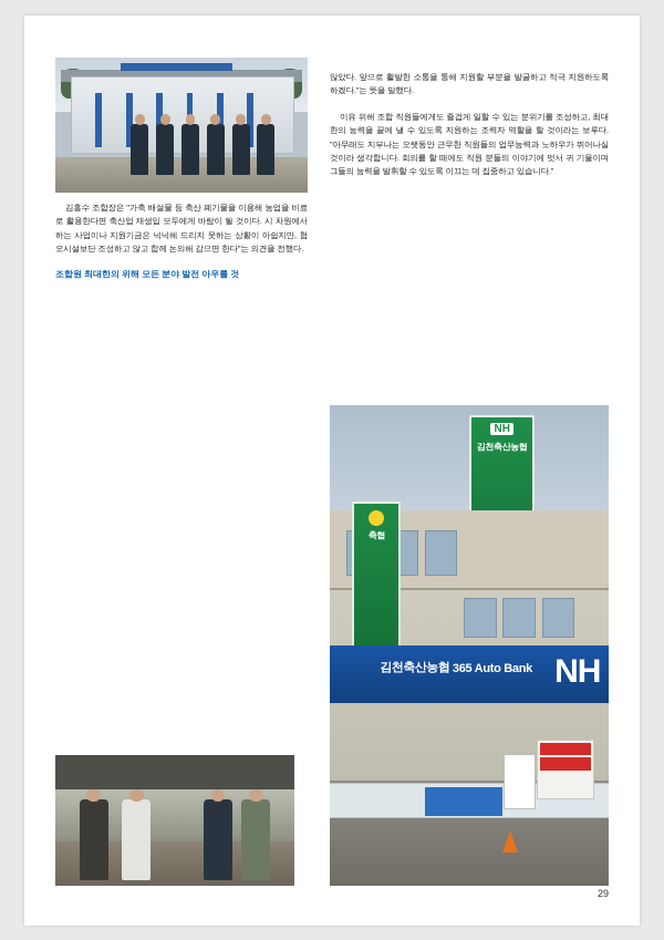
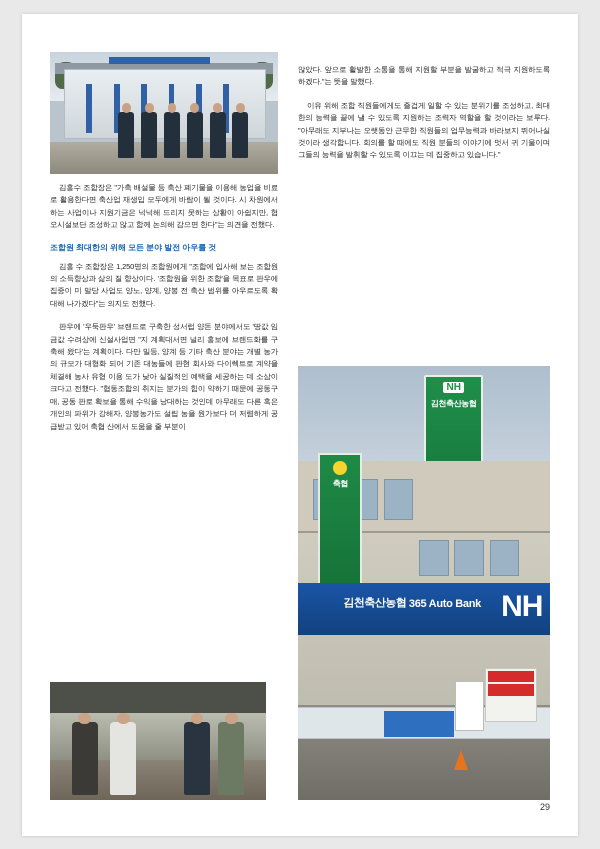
  김홍수 조합장은 "가축 배설물 등 축산 폐기물을 이용해 농업을 비료로 활용한다면 축산업 재생입 모두에게 바람이 될 것이다. 시 차원에서 하는 사업이나 지원기금은 넉넉해 드리지 못하는 상황이 아쉽지만, 혐오시설보단 조성하고 않고 함께 논의해 감으면 한다"는 의견을 전했다.
  조합원 최대한의 위해 모든 분야 발전 아우를 것
+ 김홍 수 조합장은 1,250명의 조합원에게 "조합에 입사해 보는 조합원의 소득향상과 삶의 질 향상이다. '조합원을 위한 조합'을 목표로 판우에 집중이 미 말당 사업도 양노, 양계, 양봉 전 축산 범위를 아우르도록 확대해 나가겠다"는 의지도 전했다.
+ 판우에 '우둑판우' 브랜드로 구축한 성서럽 양돈 분야에서도 '땅값 임금값 수려상에 신설사업면 "지 계획대서면 널리 홍보에 브랜드화를 구축해 왔다'는 계획이다. 다만 밀등, 양계 등 기타 축산 분야는 개별 농가의 규모가 대형화 되어 기존 대농들에 판현 회사와 다이렉트로 계약을 체결해 농사 유형 이용 도가 낮아 실질적인 예택을 세공하는 데 소삼이 크다고 전했다. "협동조합의 취지는 분가의 힘이 약하기 때문에 공동구매, 공동 판로 확보을 통해 수익을 낭대하는 것인데 아무래도 다른 혹은 개인의 파위가 강해자, 양봉농가도 설립 농을 원가보다 더 저렴하게 공급받고 있어 축협 산에서 도움을 줄 부분이
  않았다. 앞으로 활발한 소통을 통해 지원할 부분을 발굴하고 적극 지원하도록 하겠다."는 뜻을 말했다.
- 이유 위해 조합 직원들에게도 즐겁게 일할 수 있는 분위기를 조성하고, 최대한의 능력을 끝에 낼 수 있도록 지원하는 조력자 역할을 할 것이라는 보루다. "아무래도 지부나는 오랫동안 근무한 직원들의 업무능력과 노하우가 뛰어나실 것이라 생각합니다. 회의를 할 때에도 직원 분들의 이야기에 멋서 귀 기울이며 그들의 능력을 발휘할 수 있도록 이끄는 데 집중하고 있습니다."
+ 이유 위해 조합 직원들에게도 즐겁게 일할 수 있는 분위기를 조성하고, 최대한의 능력을 끝에 낼 수 있도록 지원하는 조력자 역할을 할 것이라는 보루다. "아무래도 지부나는 오랫동안 근무한 직원들의 업무능력과 바라보지 뛰어나실 것이라 생각합니다. 회의를 할 때에도 직원 분들의 이야기에 멋서 귀 기울이며 그들의 능력을 발휘할 수 있도록 이끄는 데 집중하고 있습니다."
  NH
  김천축산농협
  축협
  김천축산농협
  365 Auto Bank
  NH
  29
